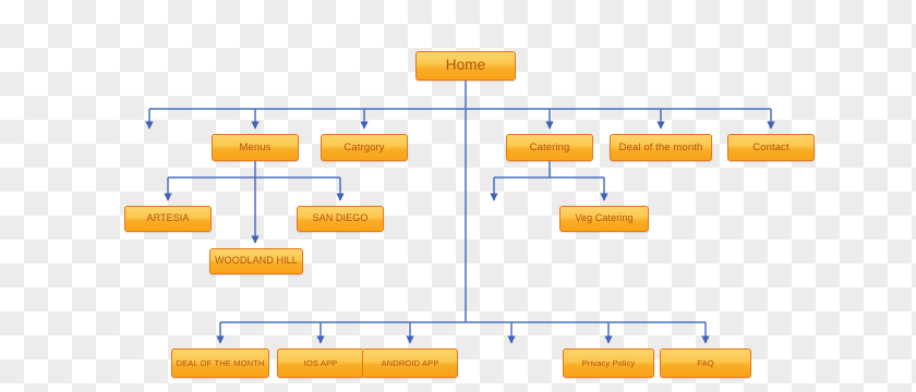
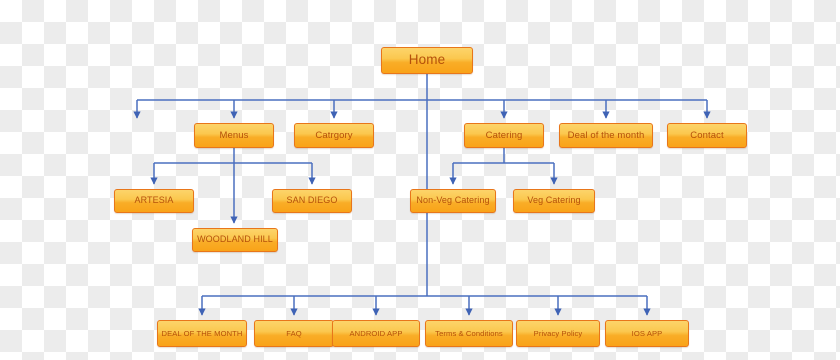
  Home
  Menus
  Catrgory
  Catering
  Deal of the month
  Contact
  ARTESIA
  SAN DIEGO
  WOODLAND HILL
+ Non-Veg Catering
  Veg Catering
  DEAL OF THE MONTH
- IOS APP
+ FAQ
  ANDROID APP
+ Terms & Conditions
  Privacy Policy
- FAQ
+ IOS APP
